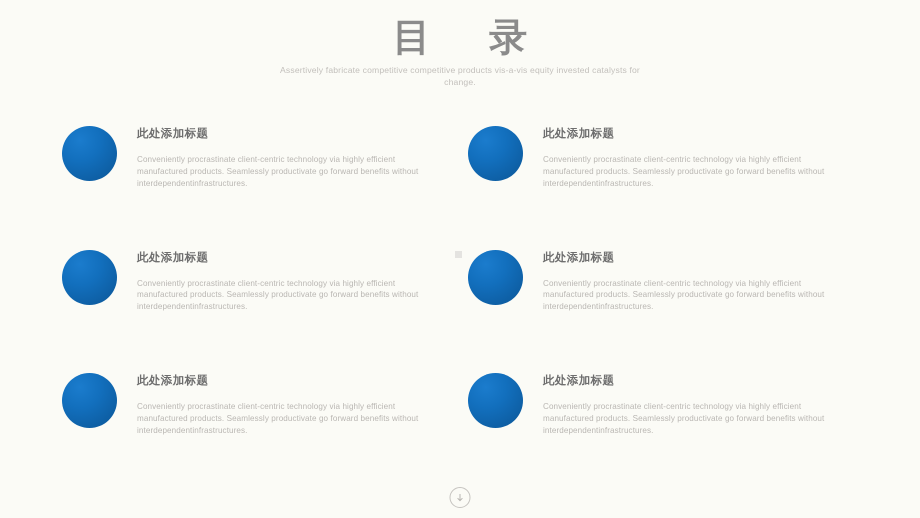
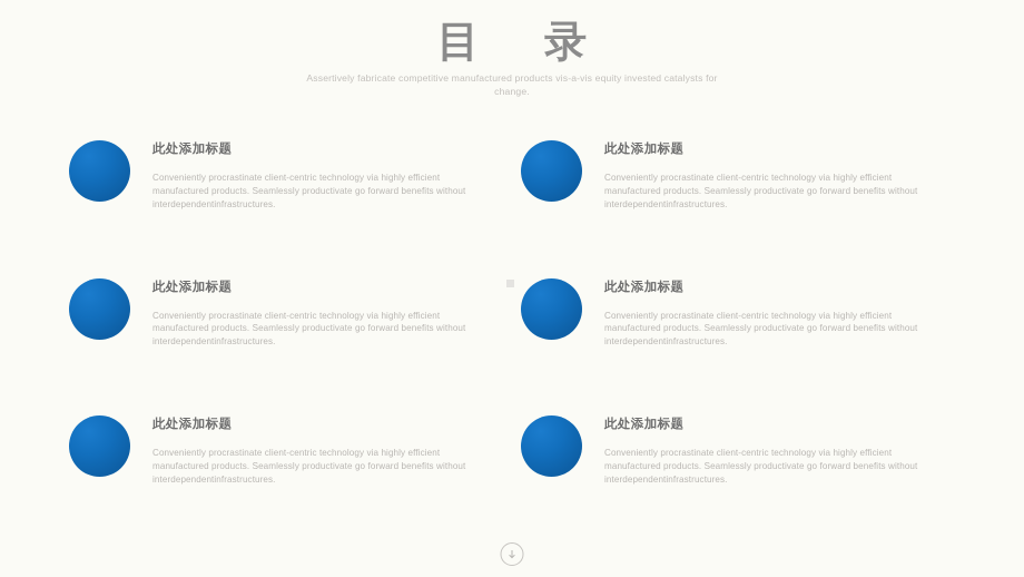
  目 录
- Assertively fabricate competitive competitive products vis-a-vis equity invested catalysts for change.
+ Assertively fabricate competitive manufactured products vis-a-vis equity invested catalysts for change.
  此处添加标题
  Conveniently procrastinate client-centric technology via highly efficient manufactured products. Seamlessly productivate go forward benefits without interdependentinfrastructures.
  此处添加标题
  Conveniently procrastinate client-centric technology via highly efficient manufactured products. Seamlessly productivate go forward benefits without interdependentinfrastructures.
  此处添加标题
  Conveniently procrastinate client-centric technology via highly efficient manufactured products. Seamlessly productivate go forward benefits without interdependentinfrastructures.
  此处添加标题
  Conveniently procrastinate client-centric technology via highly efficient manufactured products. Seamlessly productivate go forward benefits without interdependentinfrastructures.
  此处添加标题
  Conveniently procrastinate client-centric technology via highly efficient manufactured products. Seamlessly productivate go forward benefits without interdependentinfrastructures.
  此处添加标题
  Conveniently procrastinate client-centric technology via highly efficient manufactured products. Seamlessly productivate go forward benefits without interdependentinfrastructures.
